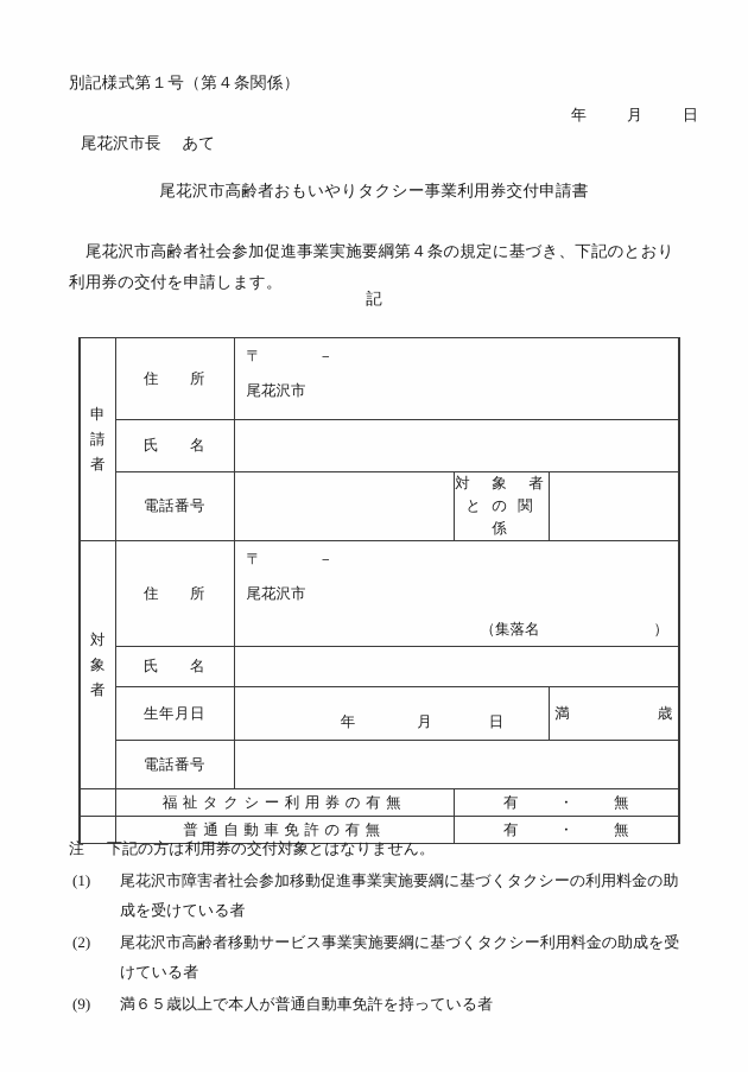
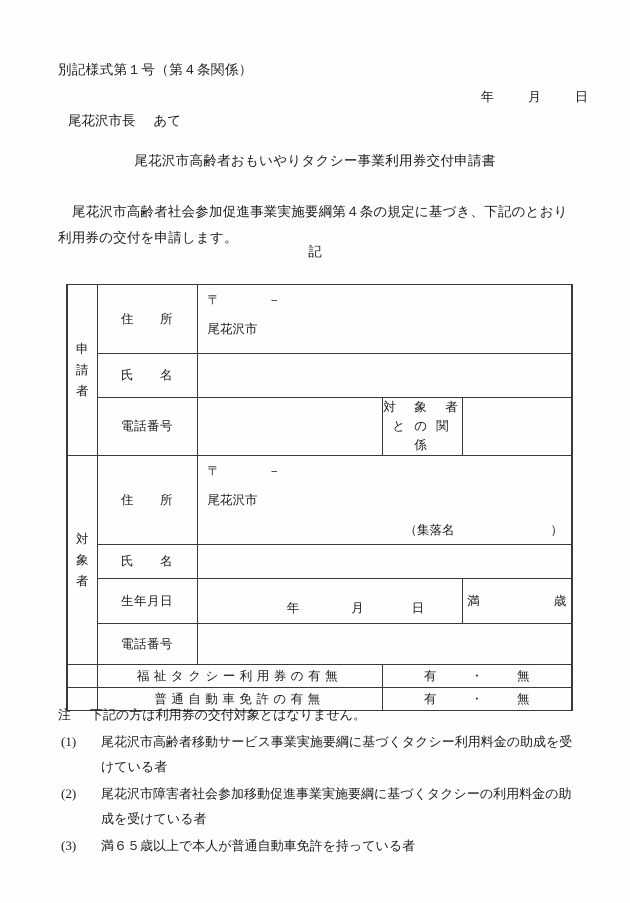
  別記様式第１号（第４条関係）
  年 月 日
  尾花沢市長 あて
  尾花沢市高齢者おもいやりタクシー事業利用券交付申請書
  尾花沢市高齢者社会参加促進事業実施要綱第４条の規定に基づき、下記のとおり利用券の交付を申請します。
  記
  申 請 者	住 所	〒 － 尾花沢市
  氏 名
  電話番号		対 象 者 と の 関 係
  対 象 者	住 所	〒 － 尾花沢市 （集落名 ）
  氏 名
  生年月日	年 月 日	満 歳
  電話番号
  	福祉タクシー利用券の有無	有 ・ 無
  	普通自動車免許の有無	有 ・ 無
  注 下記の方は利用券の交付対象とはなりません。
  (1)
- 尾花沢市障害者社会参加移動促進事業実施要綱に基づくタクシーの利用料金の助成を受けている者
+ 尾花沢市高齢者移動サービス事業実施要綱に基づくタクシー利用料金の助成を受けている者
  (2)
- 尾花沢市高齢者移動サービス事業実施要綱に基づくタクシー利用料金の助成を受けている者
+ 尾花沢市障害者社会参加移動促進事業実施要綱に基づくタクシーの利用料金の助成を受けている者
- (9)
+ (3)
  満６５歳以上で本人が普通自動車免許を持っている者
